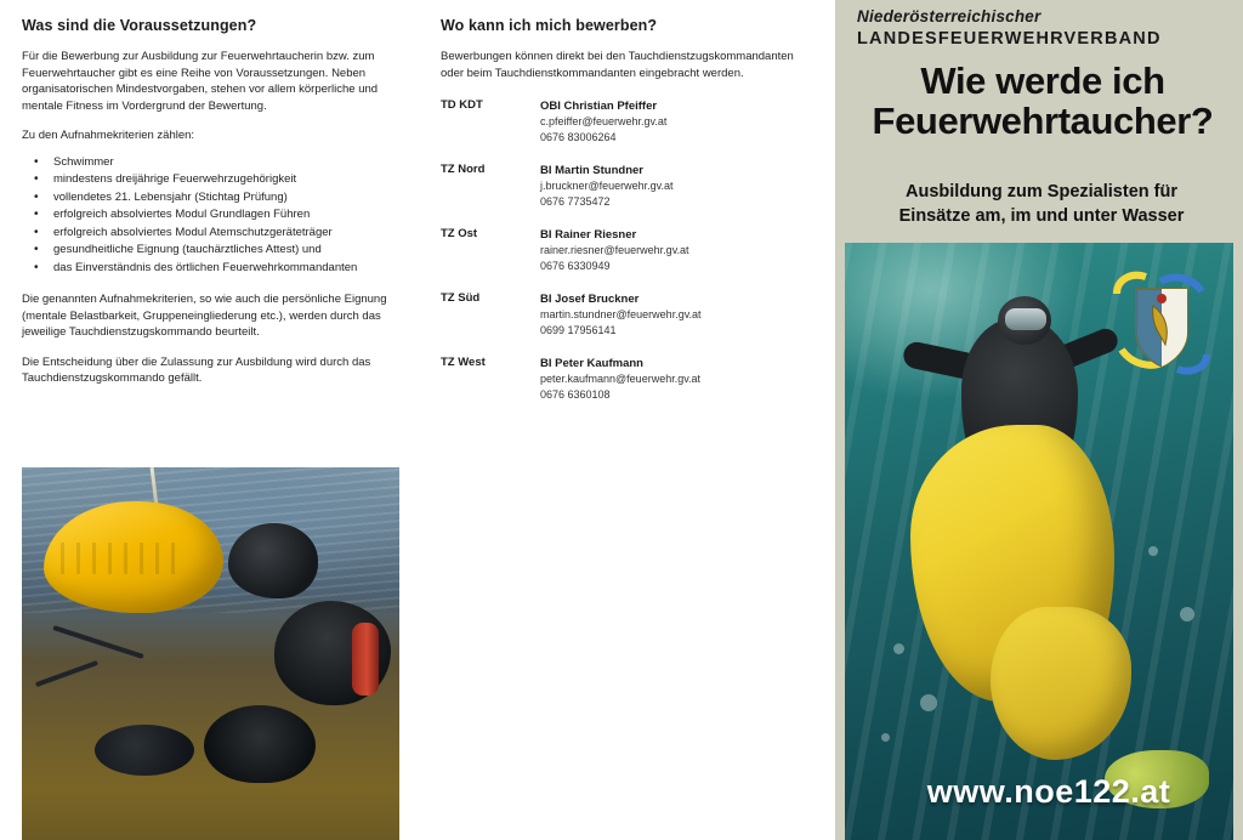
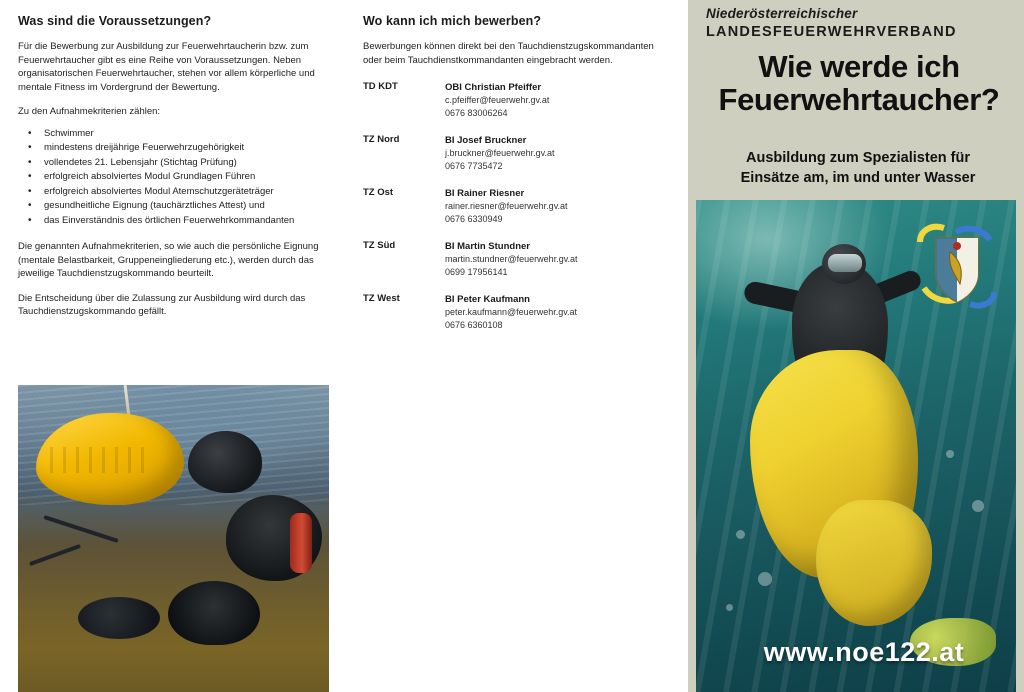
  Was sind die Voraussetzungen?
- Für die Bewerbung zur Ausbildung zur Feuerwehrtaucherin bzw. zum Feuerwehrtaucher gibt es eine Reihe von Voraussetzungen. Neben organisatorischen Mindestvorgaben, stehen vor allem körperliche und mentale Fitness im Vordergrund der Bewertung.
+ Für die Bewerbung zur Ausbildung zur Feuerwehrtaucherin bzw. zum Feuerwehrtaucher gibt es eine Reihe von Voraussetzungen. Neben organisatorischen Feuerwehrtaucher, stehen vor allem körperliche und mentale Fitness im Vordergrund der Bewertung.
  Zu den Aufnahmekriterien zählen:
  Schwimmer
  mindestens dreijährige Feuerwehrzugehörigkeit
  vollendetes 21. Lebensjahr (Stichtag Prüfung)
  erfolgreich absolviertes Modul Grundlagen Führen
  erfolgreich absolviertes Modul Atemschutzgeräteträger
  gesundheitliche Eignung (tauchärztliches Attest) und
  das Einverständnis des örtlichen Feuerwehrkommandanten
  Die genannten Aufnahmekriterien, so wie auch die persönliche Eignung (mentale Belastbarkeit, Gruppeneingliederung etc.), werden durch das jeweilige Tauchdienstzugskommando beurteilt.
  Die Entscheidung über die Zulassung zur Ausbildung wird durch das Tauchdienstzugskommando gefällt.
  Wo kann ich mich bewerben?
  Bewerbungen können direkt bei den Tauchdienstzugskommandanten oder beim Tauchdienstkommandanten eingebracht werden.
  TD KDT	OBI Christian Pfeiffer c.pfeiffer@feuerwehr.gv.at 0676 83006264
- TZ Nord	BI Martin Stundner j.bruckner@feuerwehr.gv.at 0676 7735472
+ TZ Nord	BI Josef Bruckner j.bruckner@feuerwehr.gv.at 0676 7735472
  TZ Ost	BI Rainer Riesner rainer.riesner@feuerwehr.gv.at 0676 6330949
- TZ Süd	BI Josef Bruckner martin.stundner@feuerwehr.gv.at 0699 17956141
+ TZ Süd	BI Martin Stundner martin.stundner@feuerwehr.gv.at 0699 17956141
  TZ West	BI Peter Kaufmann peter.kaufmann@feuerwehr.gv.at 0676 6360108
  Niederösterreichischer
  LANDESFEUERWEHRVERBAND
  Wie werde ich
  Feuerwehrtaucher?
  Ausbildung zum Spezialisten für
  Einsätze am, im und unter Wasser
  www.noe122.at
